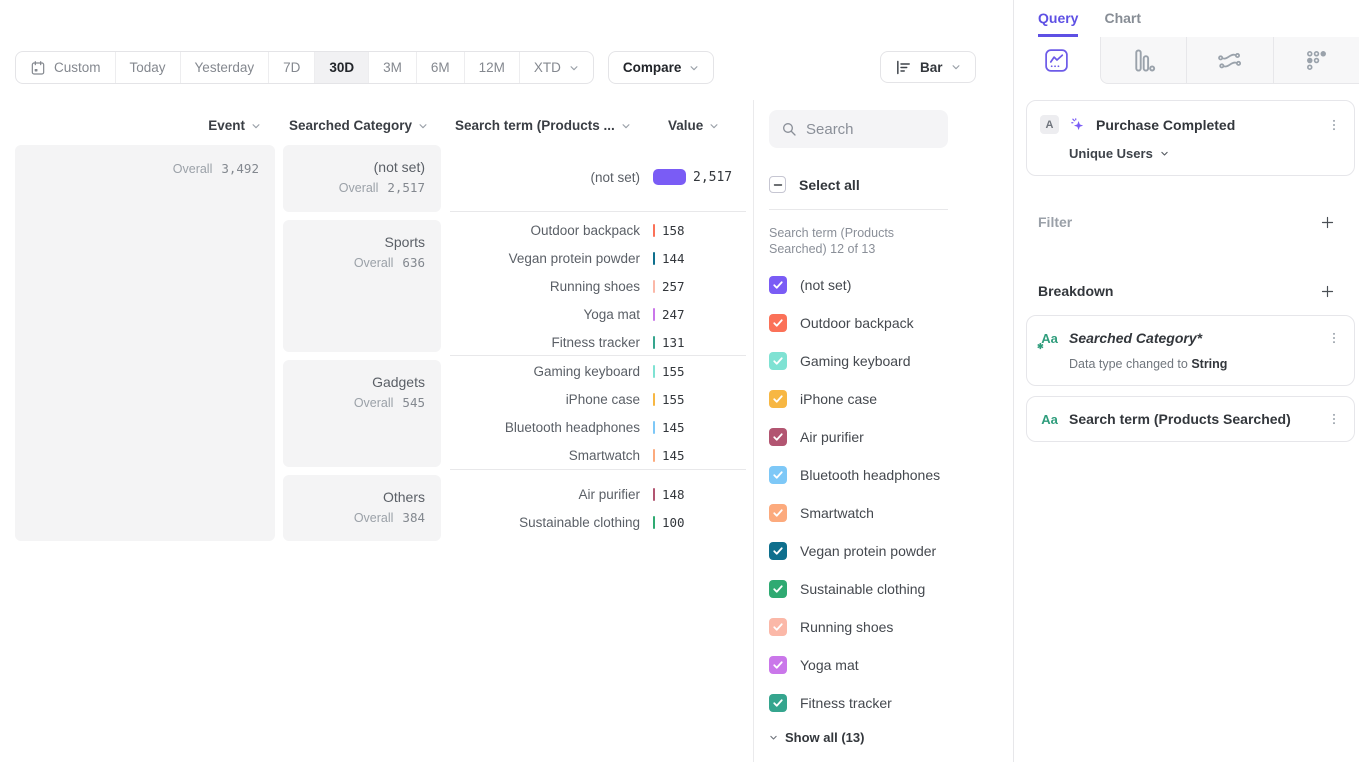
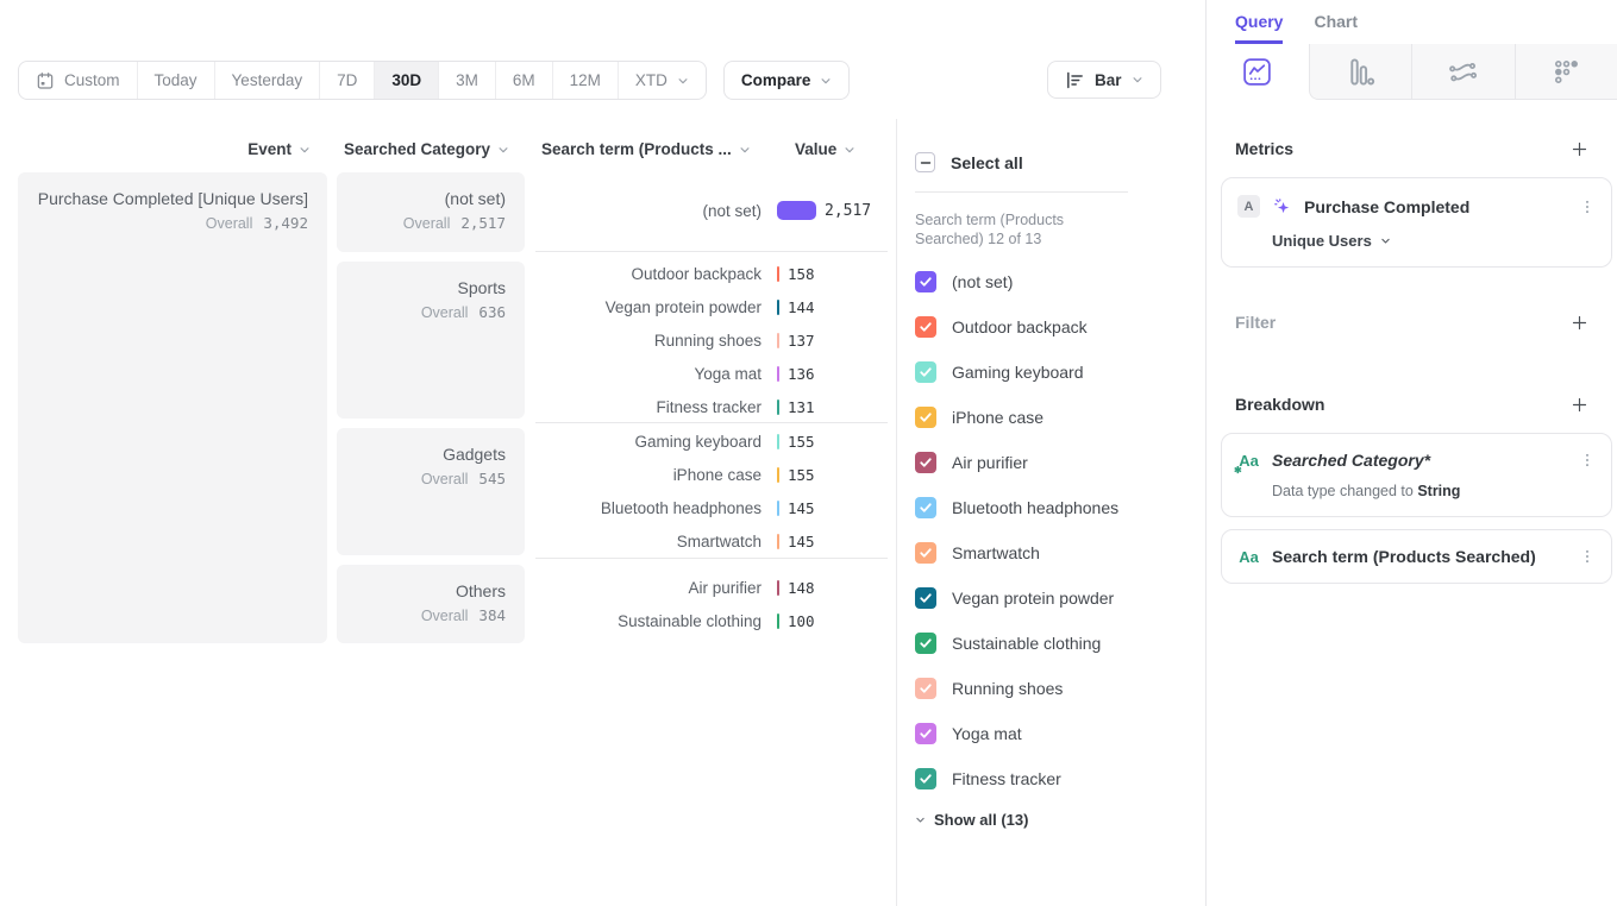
  Custom
  Today
  Yesterday
  7D
  30D
  3M
  6M
  12M
  XTD
  Compare
  Bar
  Event
  Searched Category
  Search term (Products ...
  Value
+ Purchase Completed [Unique Users]
  Overall
  3,492
  (not set)
  Overall
  2,517
  Sports
  Overall
  636
  Gadgets
  Overall
  545
  Others
  Overall
  384
  (not set)
  2,517
  Outdoor backpack
  158
  Vegan protein powder
  144
  Running shoes
- 257
+ 137
  Yoga mat
- 247
+ 136
  Fitness tracker
  131
  Gaming keyboard
  155
  iPhone case
  155
  Bluetooth headphones
  145
  Smartwatch
  145
  Air purifier
  148
  Sustainable clothing
  100
- Search
  Select all
  Search term (Products Searched) 12 of 13
  (not set)
  Outdoor backpack
  Gaming keyboard
  iPhone case
  Air purifier
  Bluetooth headphones
  Smartwatch
  Vegan protein powder
  Sustainable clothing
  Running shoes
  Yoga mat
  Fitness tracker
  Show all (13)
  Query
  Chart
+ Metrics
  A
  Purchase Completed
  Unique Users
  Filter
  Breakdown
  Aa
  ✱
  Searched Category*
  Data type changed to String
  Aa
  Search term (Products Searched)
